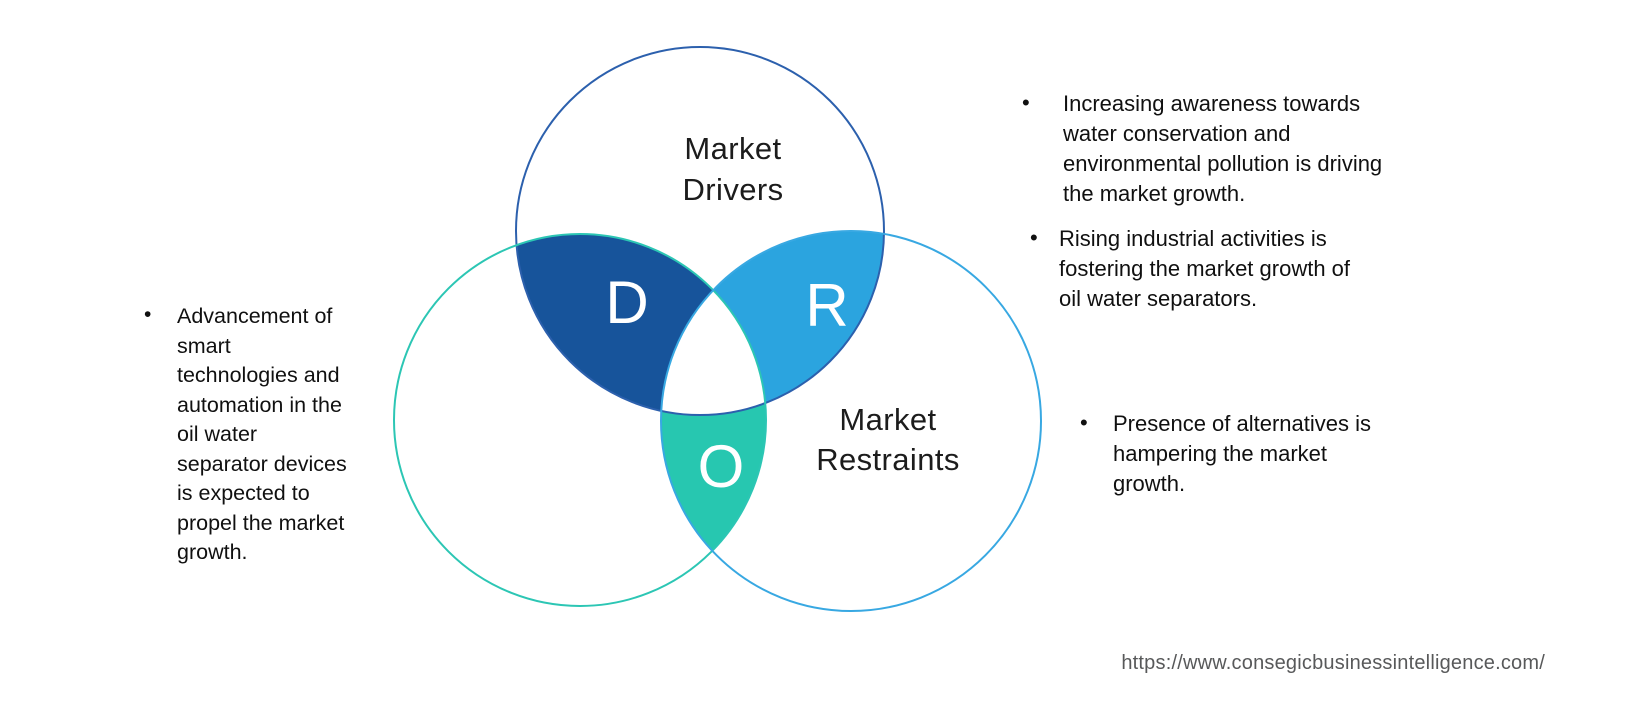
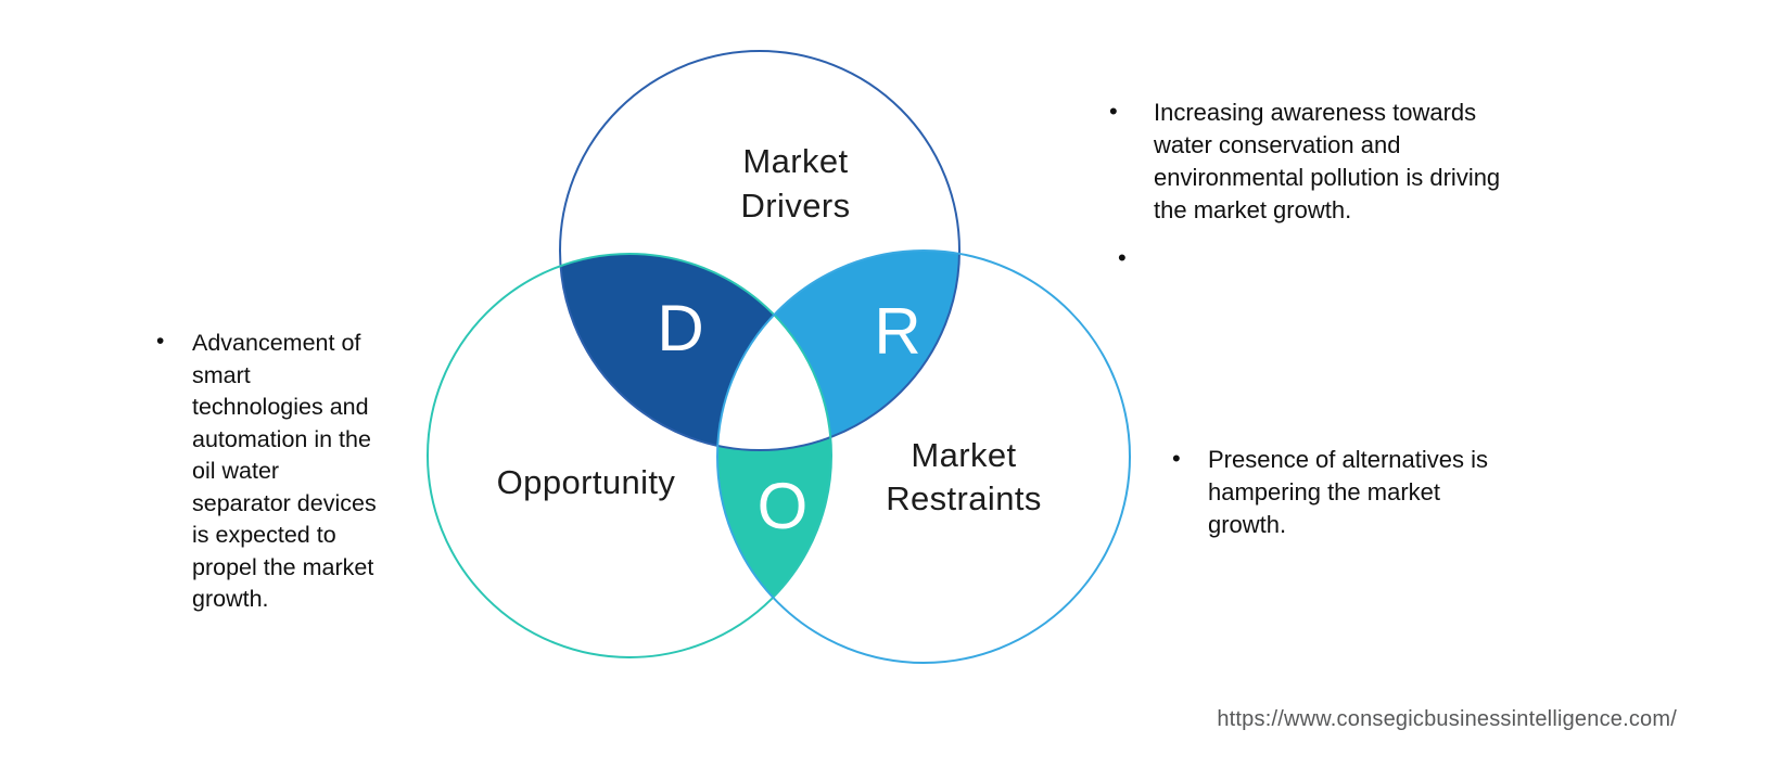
  D
  R
  O
  Market
  Drivers
+ Opportunity
  Market
  Restraints
  •
  Advancement of
  smart
  technologies and
  automation in the
  oil water
  separator devices
  is expected to
  propel the market
  growth.
  •
  Increasing awareness towards
  water conservation and
  environmental pollution is driving
  the market growth.
  •
- Rising industrial activities is
- fostering the market growth of
- oil water separators.
  •
  Presence of alternatives is
  hampering the market
  growth.
  https://www.consegicbusinessintelligence.com/
